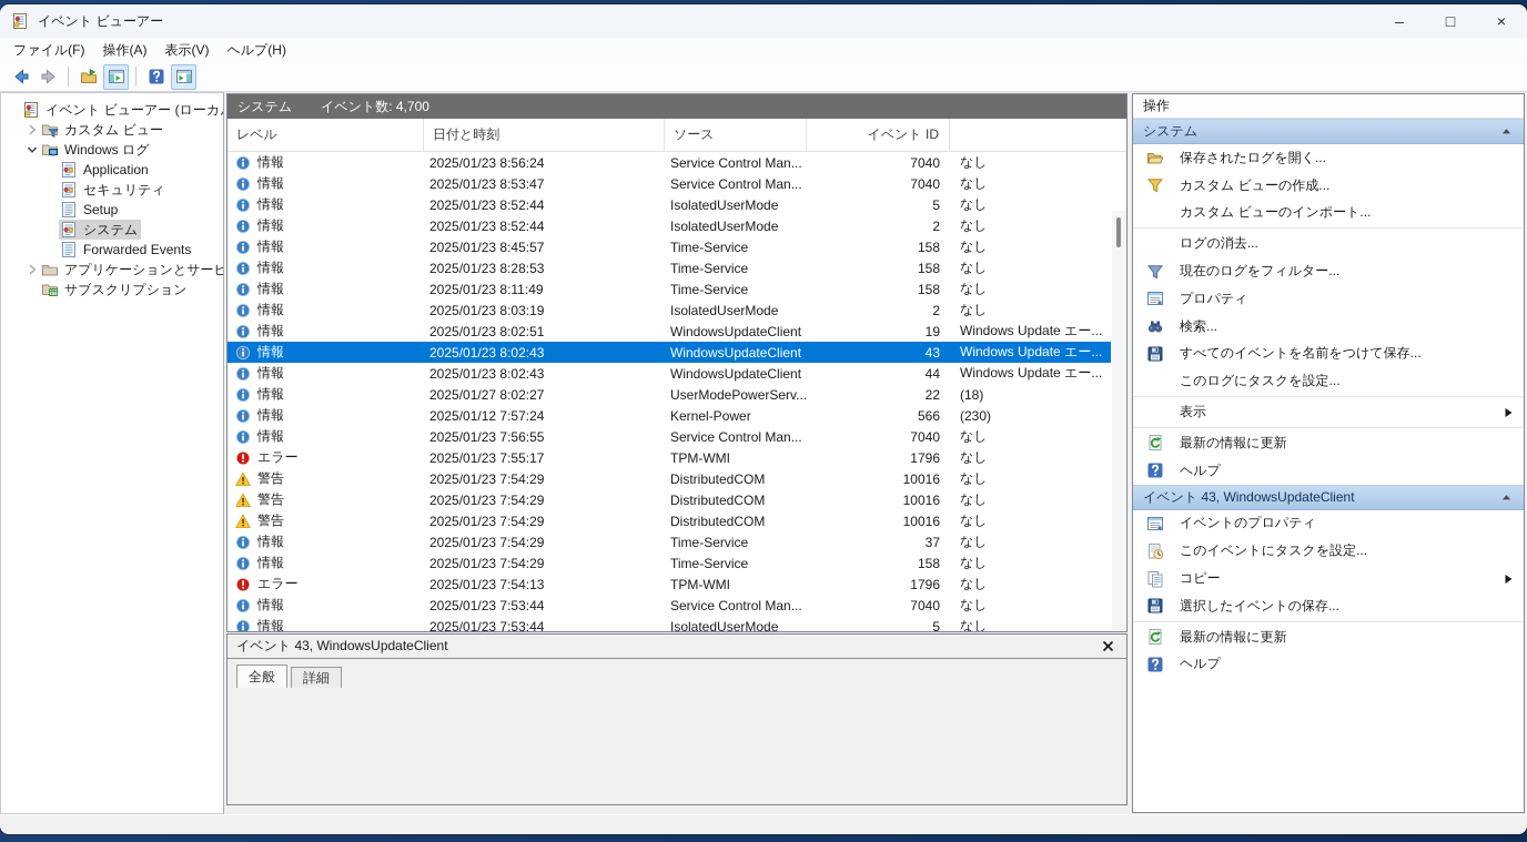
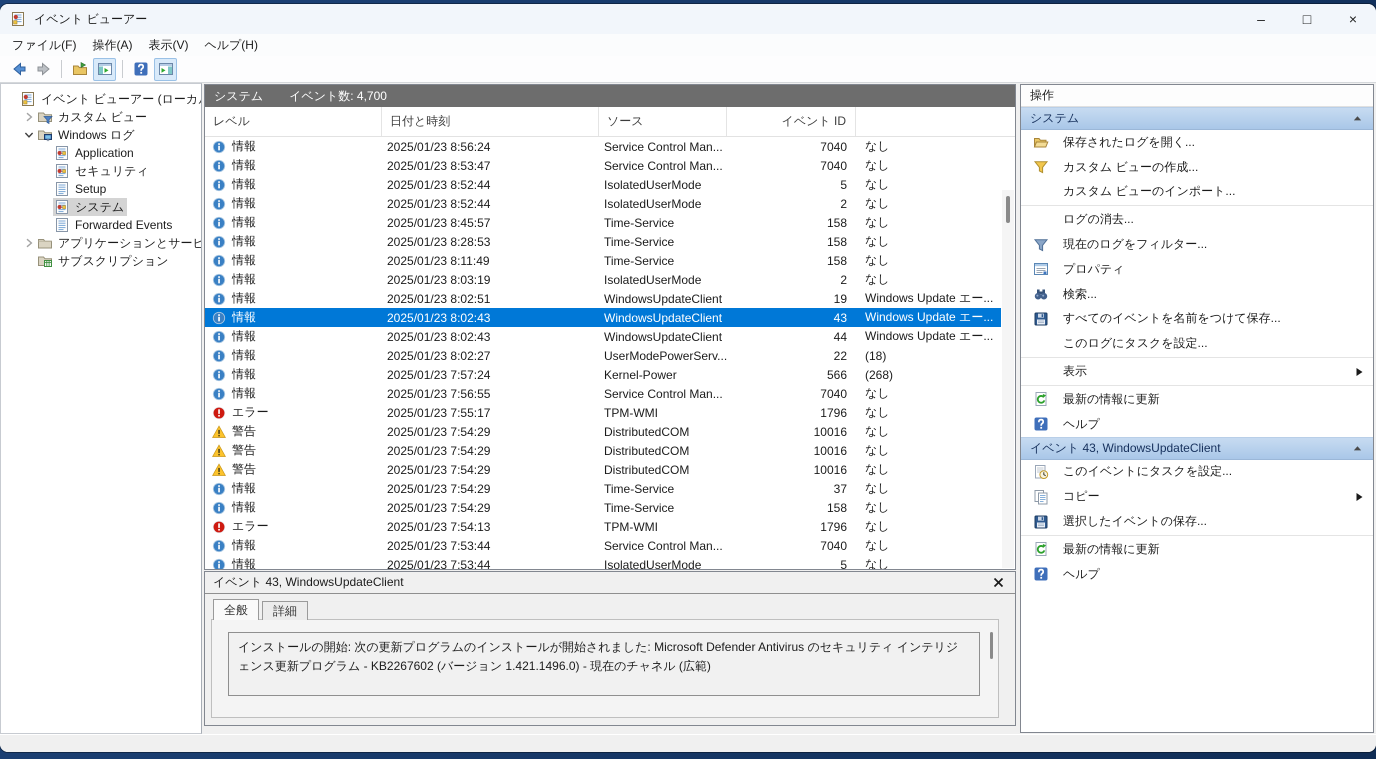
  イベント ビューアー
  –
  □
  ×
  ファイル(F)
  操作(A)
  表示(V)
  ヘルプ(H)
  イベント ビューアー (ローカ
  カスタム ビュー
  Windows ログ
  Application
  セキュリティ
  Setup
  システム
  Forwarded Events
  アプリケーションとサービ
  サブスクリプション
  システム
  イベント数: 4,700
  レベル
  日付と時刻
  ソース
  イベント ID
  情報
  2025/01/23 8:56:24
  Service Control Man...
  7040
  なし
  情報
  2025/01/23 8:53:47
  Service Control Man...
  7040
  なし
  情報
  2025/01/23 8:52:44
  IsolatedUserMode
  5
  なし
  情報
  2025/01/23 8:52:44
  IsolatedUserMode
  2
  なし
  情報
  2025/01/23 8:45:57
  Time-Service
  158
  なし
  情報
  2025/01/23 8:28:53
  Time-Service
  158
  なし
  情報
  2025/01/23 8:11:49
  Time-Service
  158
  なし
  情報
  2025/01/23 8:03:19
  IsolatedUserMode
  2
  なし
  情報
  2025/01/23 8:02:51
  WindowsUpdateClient
  19
  Windows Update エー...
  情報
  2025/01/23 8:02:43
  WindowsUpdateClient
  43
  Windows Update エー...
  情報
  2025/01/23 8:02:43
  WindowsUpdateClient
  44
  Windows Update エー...
  情報
- 2025/01/27 8:02:27
+ 2025/01/23 8:02:27
  UserModePowerServ...
  22
  (18)
  情報
- 2025/01/12 7:57:24
+ 2025/01/23 7:57:24
  Kernel-Power
  566
- (230)
+ (268)
  情報
  2025/01/23 7:56:55
  Service Control Man...
  7040
  なし
  エラー
  2025/01/23 7:55:17
  TPM-WMI
  1796
  なし
  警告
  2025/01/23 7:54:29
  DistributedCOM
  10016
  なし
  警告
  2025/01/23 7:54:29
  DistributedCOM
  10016
  なし
  警告
  2025/01/23 7:54:29
  DistributedCOM
  10016
  なし
  情報
  2025/01/23 7:54:29
  Time-Service
  37
  なし
  情報
  2025/01/23 7:54:29
  Time-Service
  158
  なし
  エラー
  2025/01/23 7:54:13
  TPM-WMI
  1796
  なし
  情報
  2025/01/23 7:53:44
  Service Control Man...
  7040
  なし
  情報
  2025/01/23 7:53:44
  IsolatedUserMode
  5
  なし
  イベント 43, WindowsUpdateClient
  全般
  詳細
+ インストールの開始: 次の更新プログラムのインストールが開始されました: Microsoft Defender Antivirus のセキュリティ インテリジェンス更新プログラム - KB2267602 (バージョン 1.421.1496.0) - 現在のチャネル (広範)
  操作
  システム
  保存されたログを開く...
  カスタム ビューの作成...
  カスタム ビューのインポート...
  ログの消去...
  現在のログをフィルター...
  プロパティ
  検索...
  すべてのイベントを名前をつけて保存...
  このログにタスクを設定...
  表示
  最新の情報に更新
  ヘルプ
  イベント 43, WindowsUpdateClient
- イベントのプロパティ
  このイベントにタスクを設定...
  コピー
  選択したイベントの保存...
  最新の情報に更新
  ヘルプ
